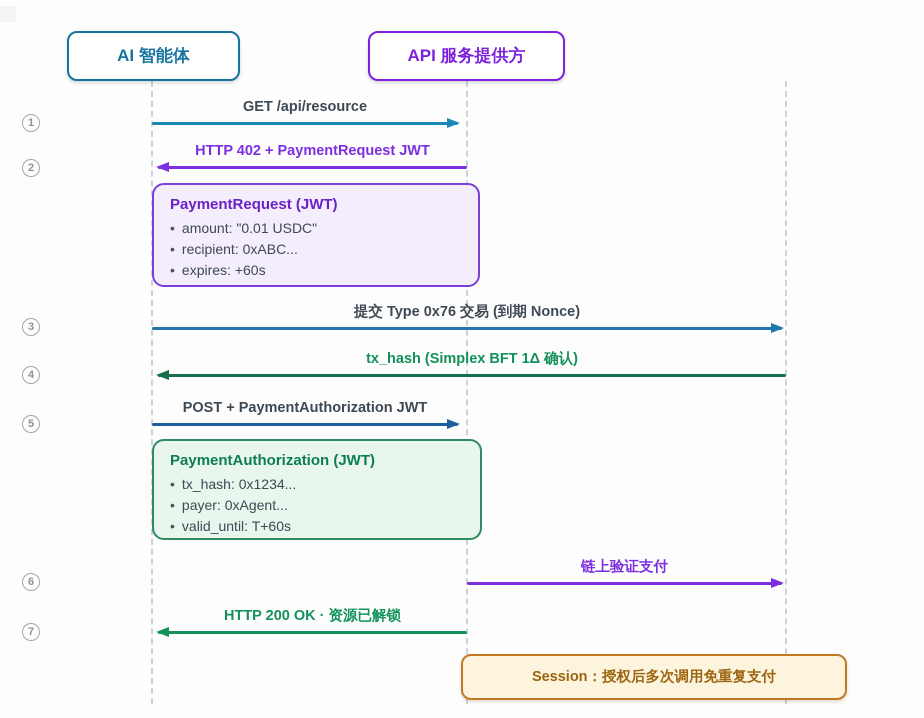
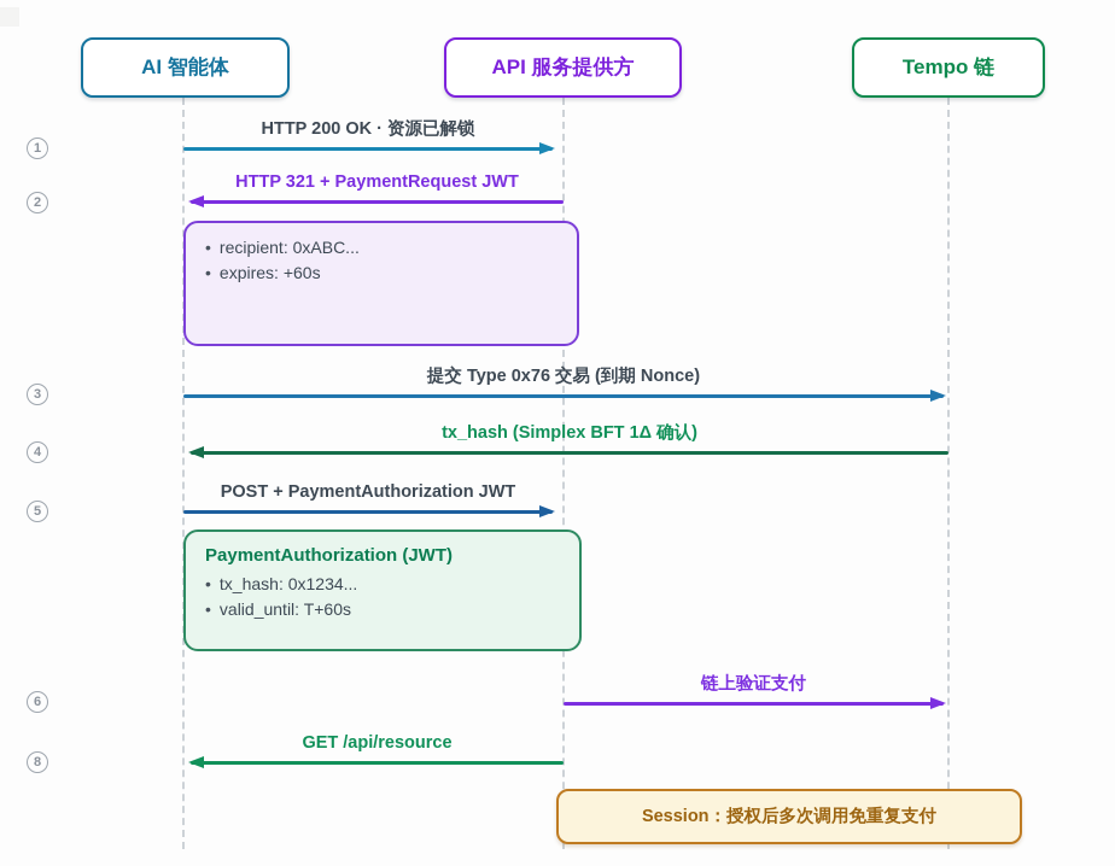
  AI 智能体
  API 服务提供方
+ Tempo 链
  1
  2
  3
  4
  5
  6
- 7
+ 8
- GET /api/resource
+ HTTP 200 OK · 资源已解锁
- HTTP 402 + PaymentRequest JWT
+ HTTP 321 + PaymentRequest JWT
- PaymentRequest (JWT)
- amount: "0.01 USDC"
  recipient: 0xABC...
  expires: +60s
  提交 Type 0x76 交易 (到期 Nonce)
  tx_hash (Simplex BFT 1Δ 确认)
  POST + PaymentAuthorization JWT
  PaymentAuthorization (JWT)
  tx_hash: 0x1234...
- payer: 0xAgent...
  valid_until: T+60s
  链上验证支付
- HTTP 200 OK · 资源已解锁
+ GET /api/resource
  Session：授权后多次调用免重复支付
